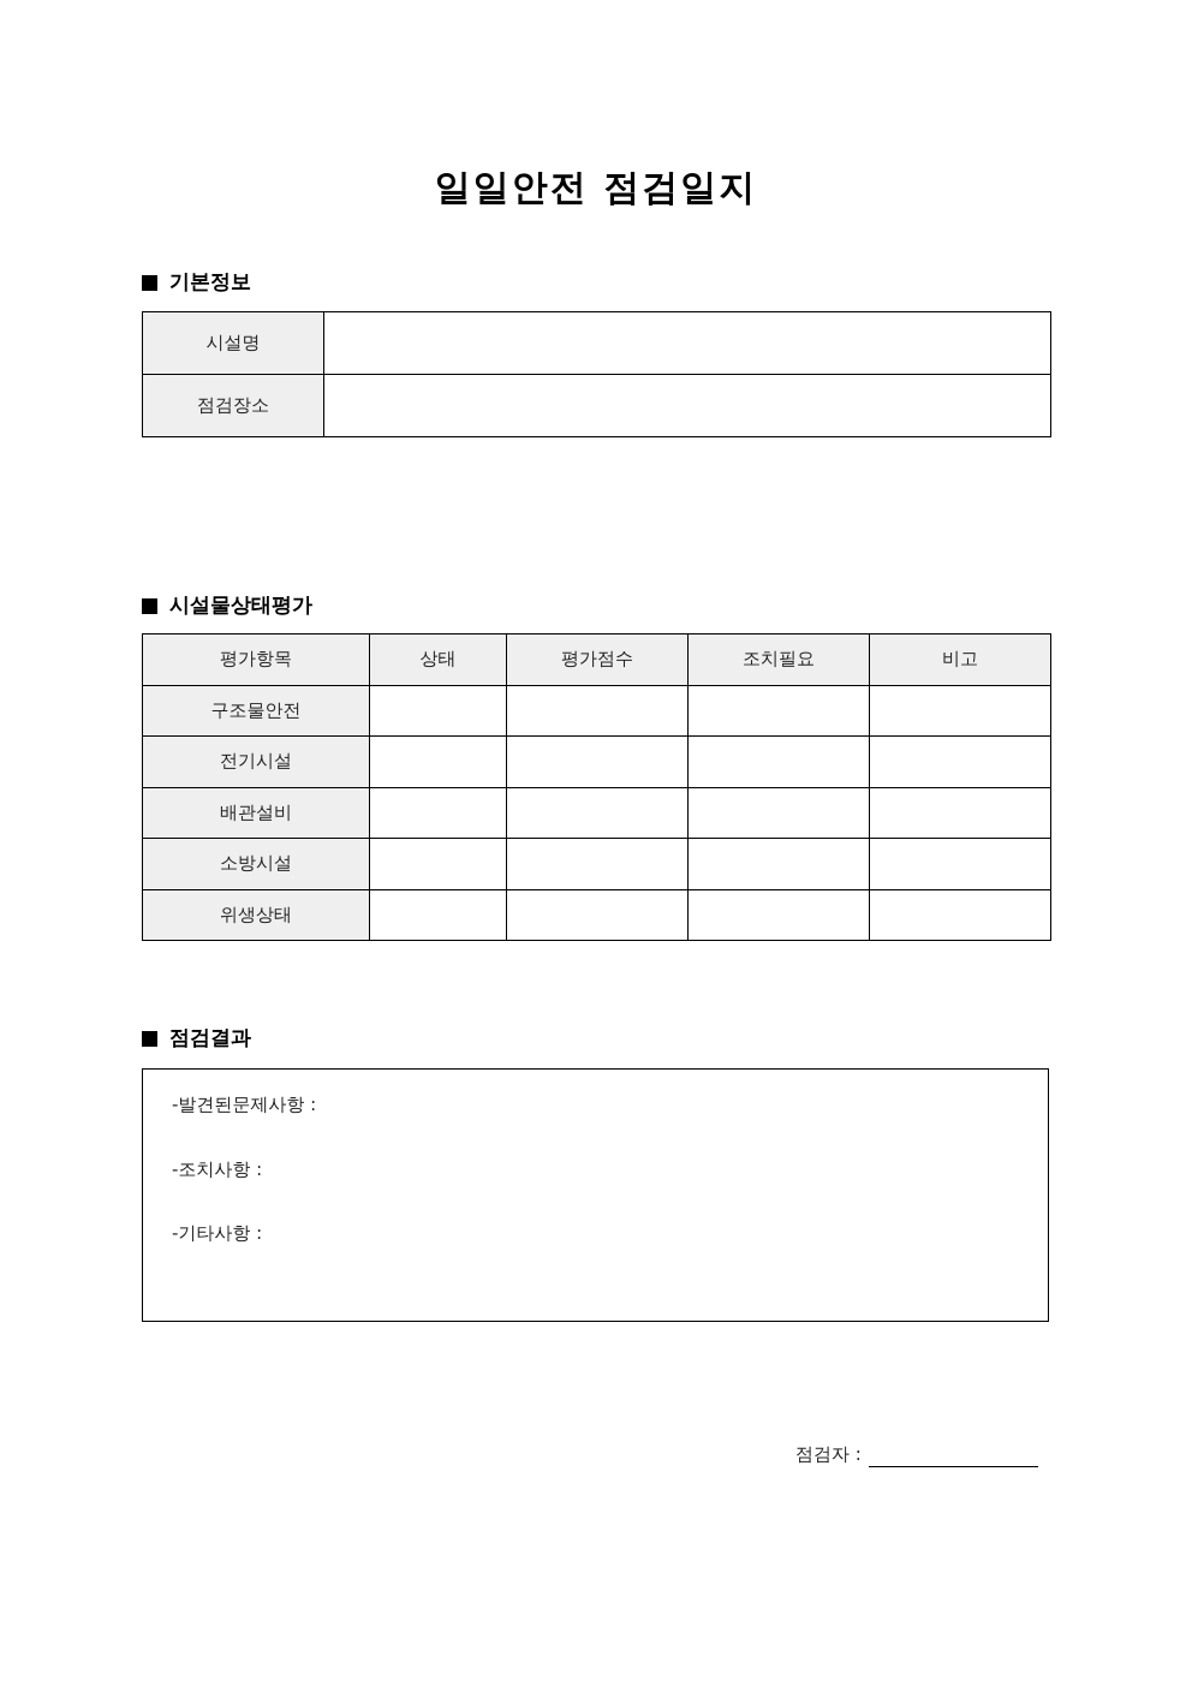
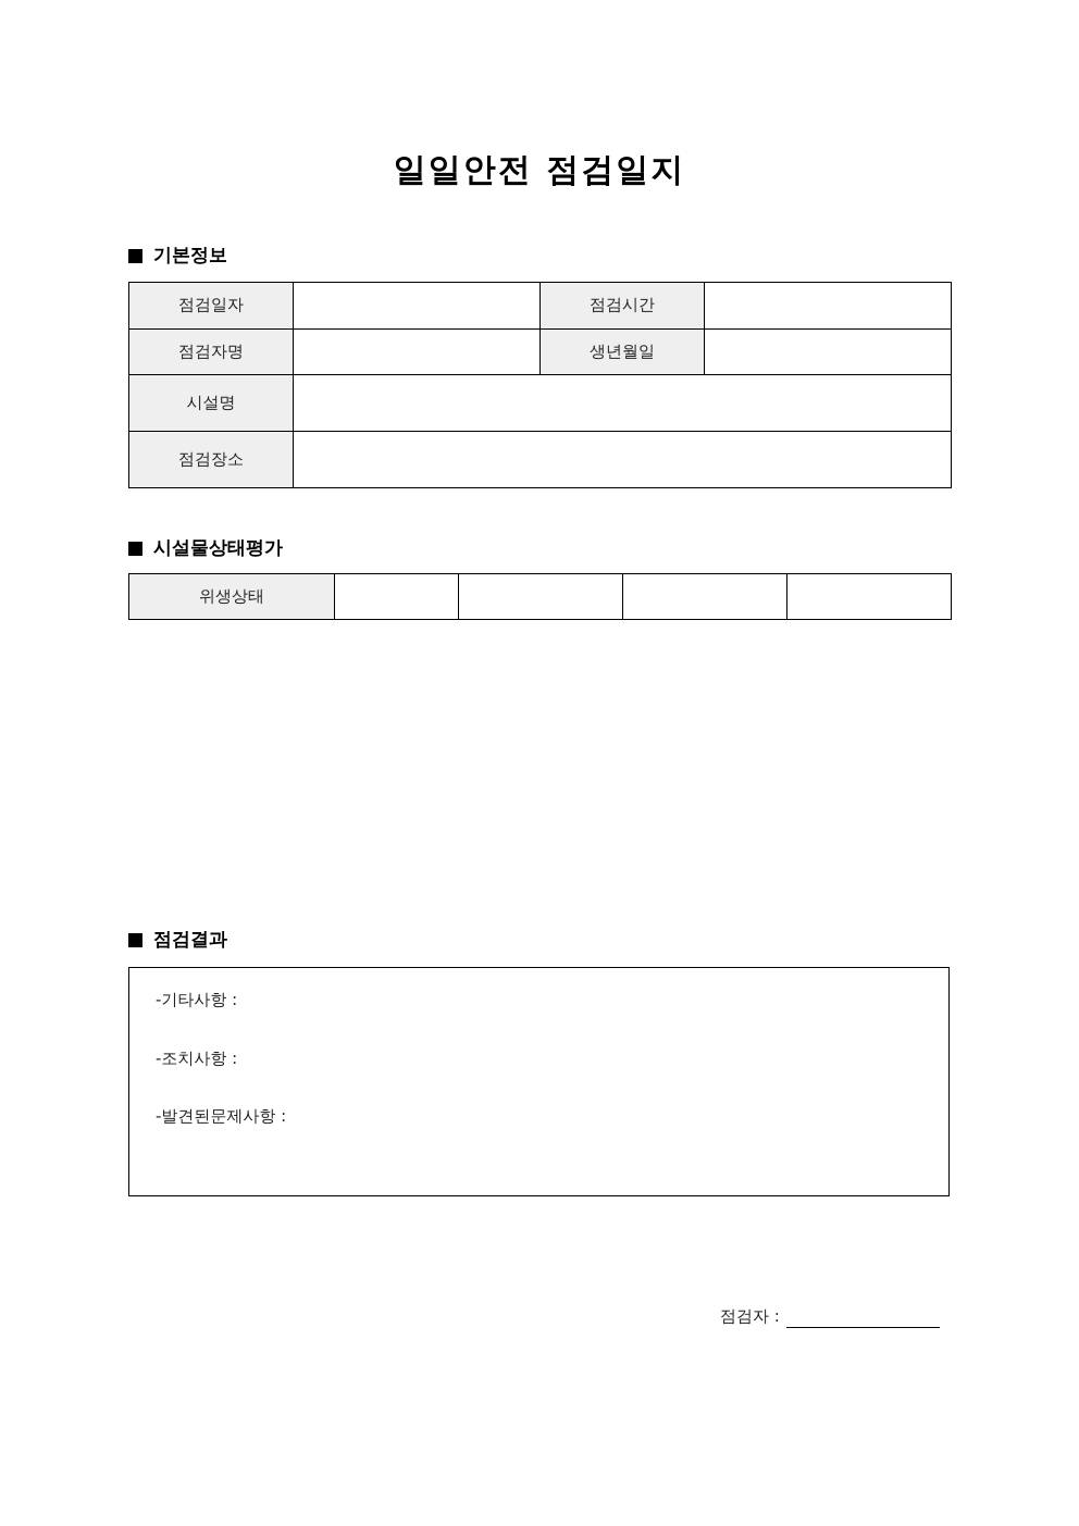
  일일안전 점검일지
  기본정보
+ 점검일자		점검시간
+ 점검자명		생년월일
  시설명
  점검장소
  시설물상태평가
- 평가항목	상태	평가점수	조치필요	비고
- 구조물안전
- 전기시설
- 배관설비
- 소방시설
  위생상태
  점검결과
- -발견된문제사항 :
+ -기타사항 :
  -조치사항 :
- -기타사항 :
+ -발견된문제사항 :
  점검자 :
